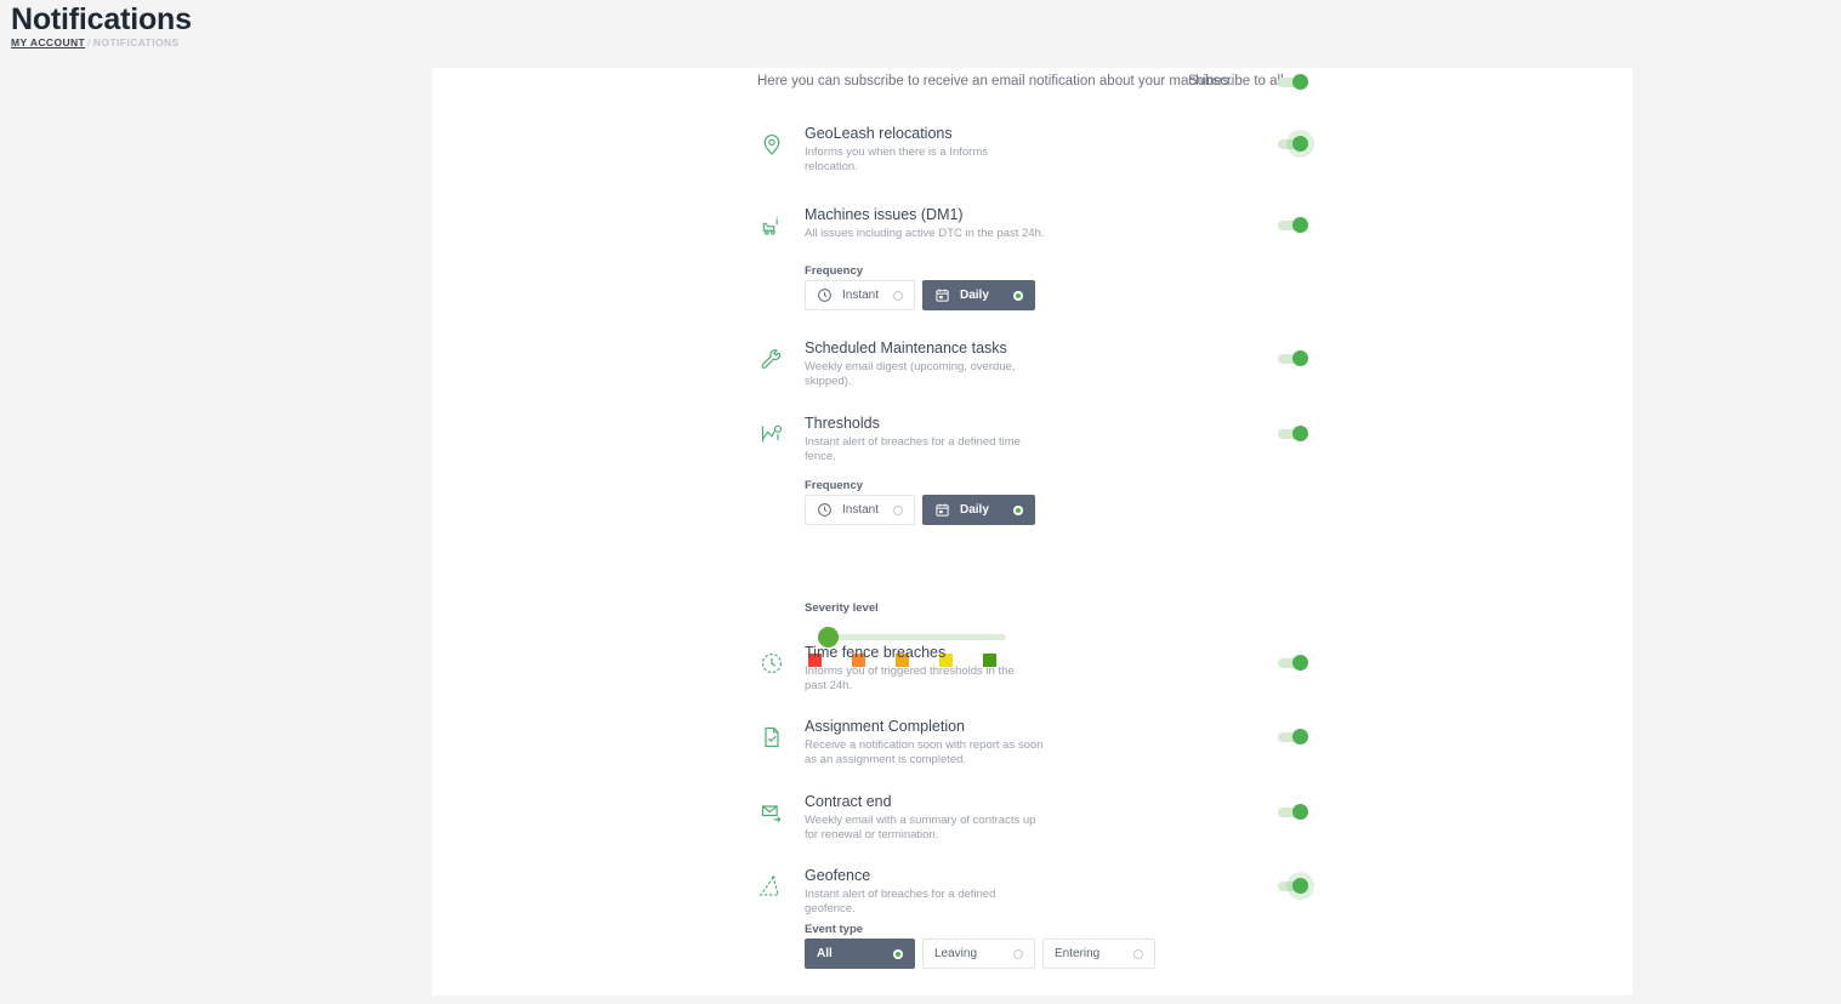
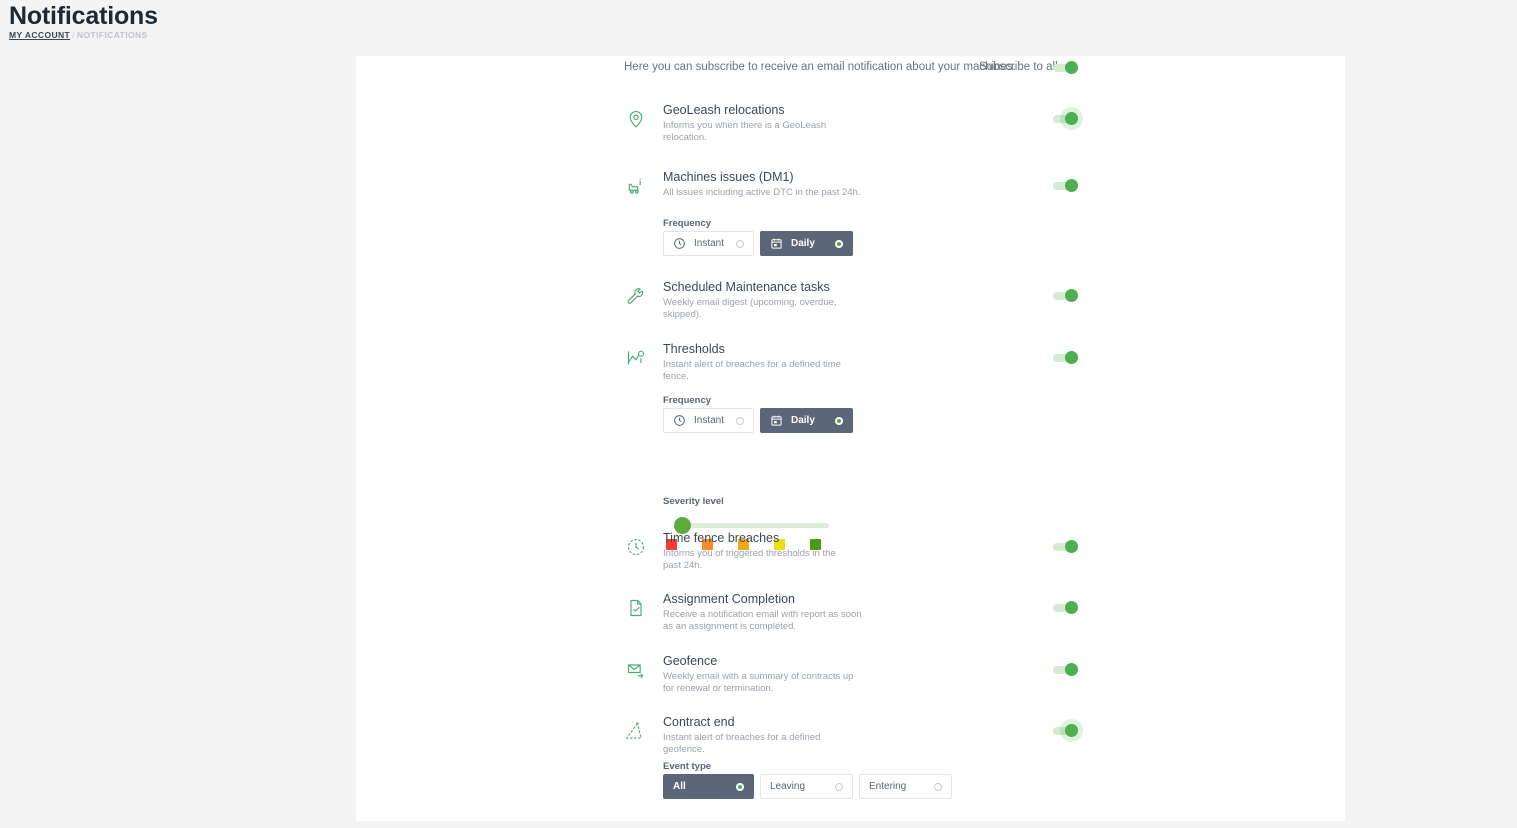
  Notifications
  MY ACCOUNT / NOTIFICATIONS
  Here you can subscribe to receive an email notification about your machines.
  Subscribe to a
  GeoLeash relocations
- Informs you when there is a Informs relocation.
+ Informs you when there is a GeoLeash relocation.
  Machines issues (DM1)
  All issues including active DTC in the past 24h.
  Frequency
  Instant
  Daily
  Scheduled Maintenance tasks
  Weekly email digest (upcoming, overdue, skipped).
  Thresholds
  Instant alert of breaches for a defined time fence.
  Frequency
  Instant
  Daily
  Severity level
  Time fence breaches
  Informs you of triggered thresholds in the past 24h.
  Assignment Completion
- Receive a notification soon with report as soon as an assignment is completed.
+ Receive a notification email with report as soon as an assignment is completed.
- Contract end
+ Geofence
  Weekly email with a summary of contracts up for renewal or termination.
- Geofence
+ Contract end
  Instant alert of breaches for a defined geofence.
  Event type
  All
  Leaving
  Entering
